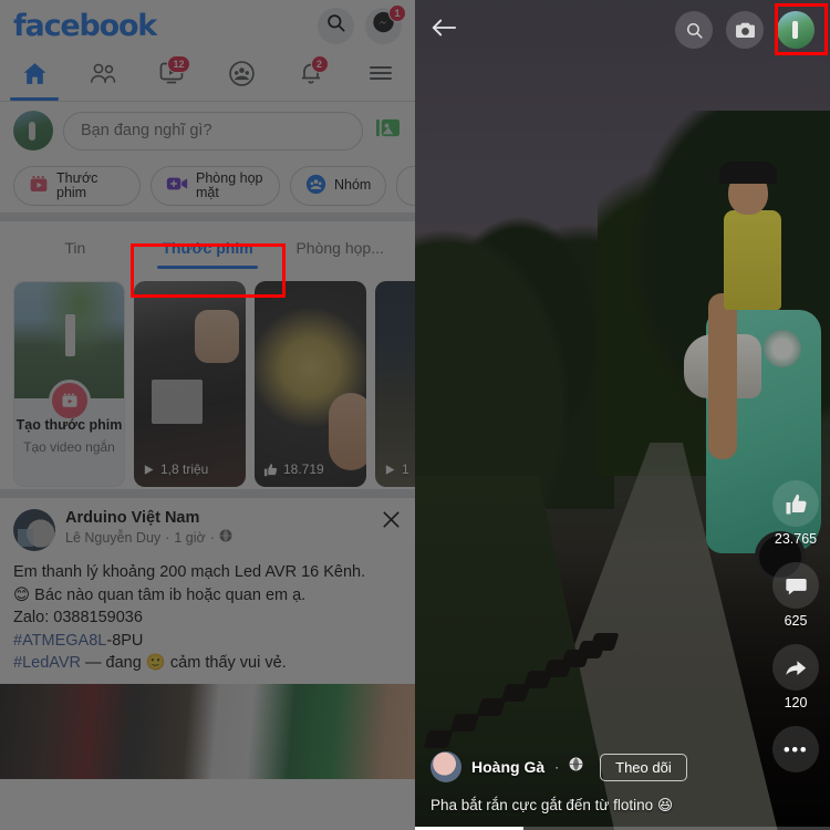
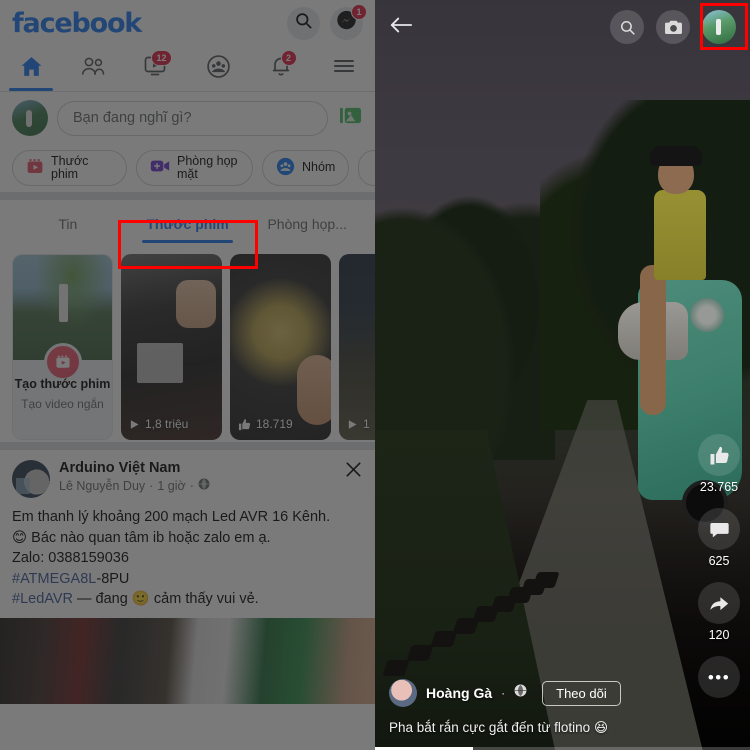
  facebook
  1
  12
  2
  Bạn đang nghĩ gì?
  Thước phim
  Phòng họp mặt
  Nhóm
  Tin
  Thước phim
  Phòng họp...
  Tạo thước phim
  Tạo video ngắn
  1,8 triệu
  18.719
  1
  Arduino Việt Nam
  Lê Nguyễn Duy
  ·
  1 giờ
  ·
  Em thanh lý khoảng 200 mạch Led AVR 16 Kênh.
- 😊 Bác nào quan tâm ib hoặc quan em ạ.
+ 😊 Bác nào quan tâm ib hoặc zalo em ạ.
  Zalo: 0388159036
  #ATMEGA8L-8PU
  #LedAVR — đang 🙂 cảm thấy vui vẻ.
  23.765
  625
  120
  •••
  Hoàng Gà
  ·
  Theo dõi
  Pha bắt rắn cực gắt đến từ flotino 😆
